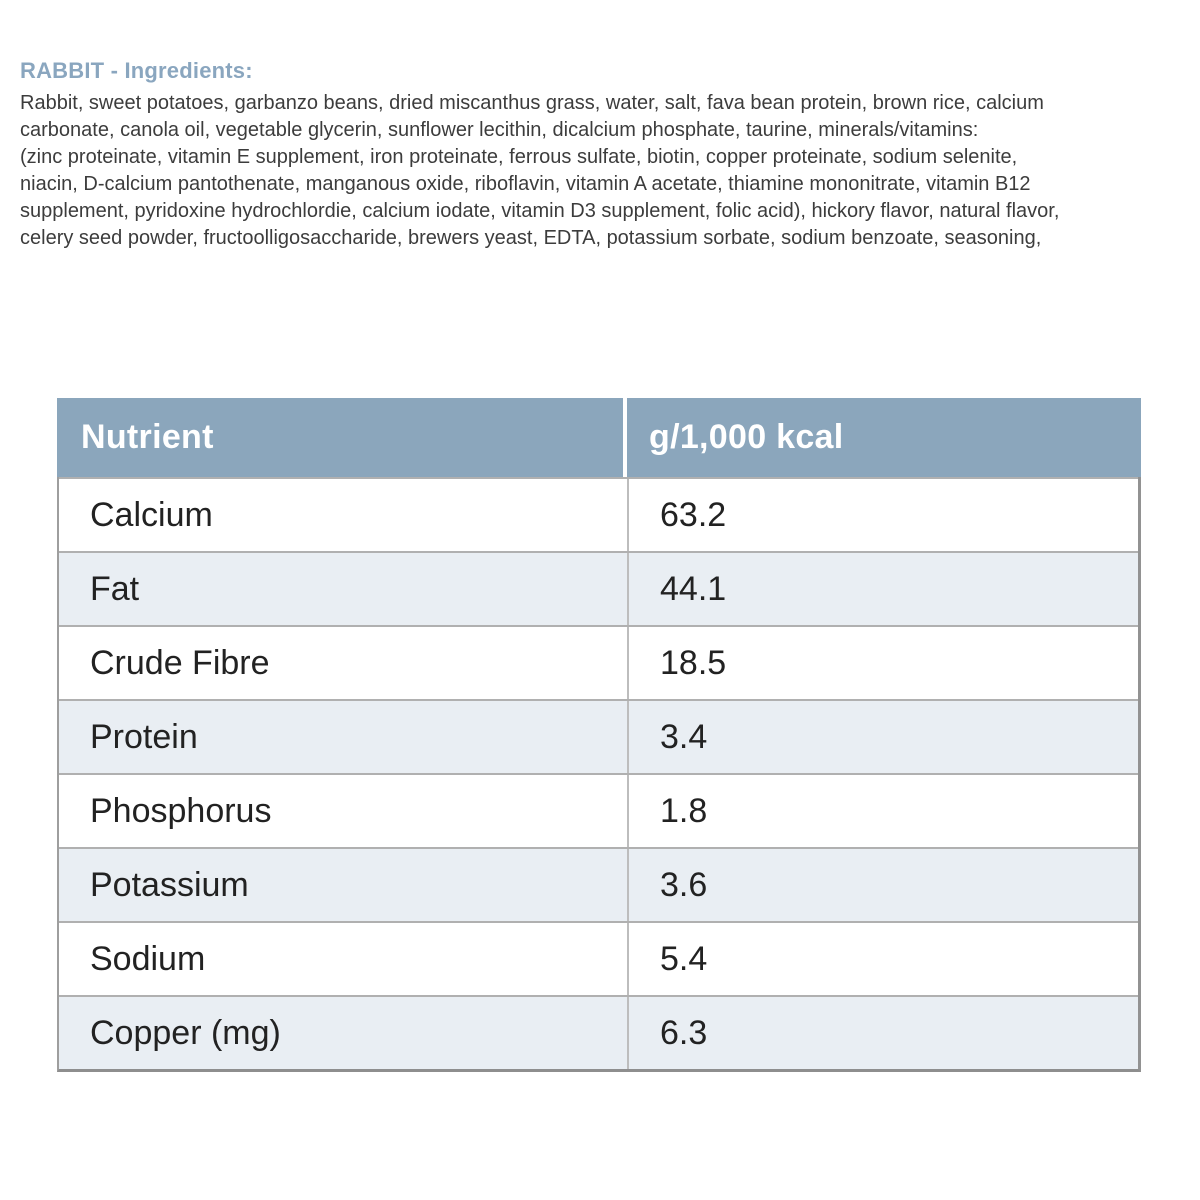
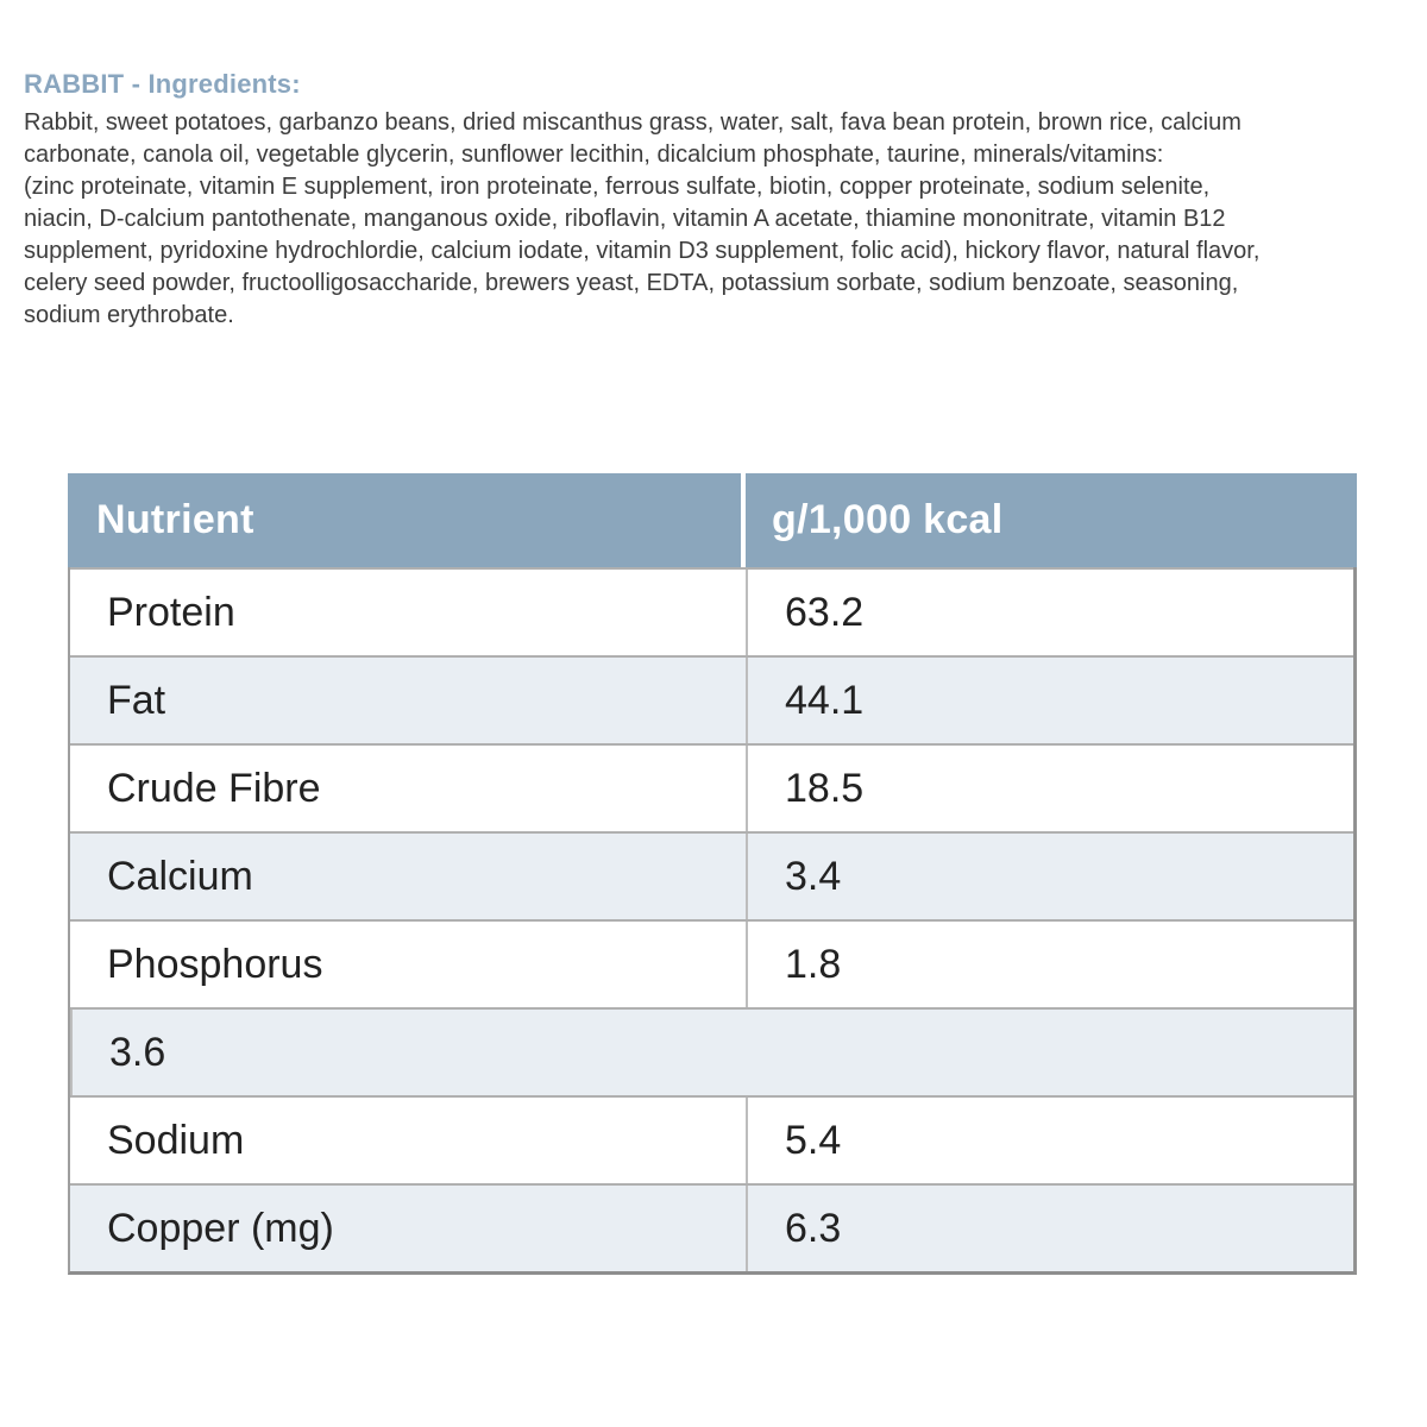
  RABBIT - Ingredients:
  Rabbit, sweet potatoes, garbanzo beans, dried miscanthus grass, water, salt, fava bean protein, brown rice, calcium
  carbonate, canola oil, vegetable glycerin, sunflower lecithin, dicalcium phosphate, taurine, minerals/vitamins:
  (zinc proteinate, vitamin E supplement, iron proteinate, ferrous sulfate, biotin, copper proteinate, sodium selenite,
  niacin, D-calcium pantothenate, manganous oxide, riboflavin, vitamin A acetate, thiamine mononitrate, vitamin B12
  supplement, pyridoxine hydrochlordie, calcium iodate, vitamin D3 supplement, folic acid), hickory flavor, natural flavor,
  celery seed powder, fructoolligosaccharide, brewers yeast, EDTA, potassium sorbate, sodium benzoate, seasoning,
+ sodium erythrobate.
  Nutrient
  g/1,000 kcal
- Calcium
+ Protein
  63.2
  Fat
  44.1
  Crude Fibre
  18.5
- Protein
+ Calcium
  3.4
  Phosphorus
  1.8
- Potassium
  3.6
  Sodium
  5.4
  Copper (mg)
  6.3
